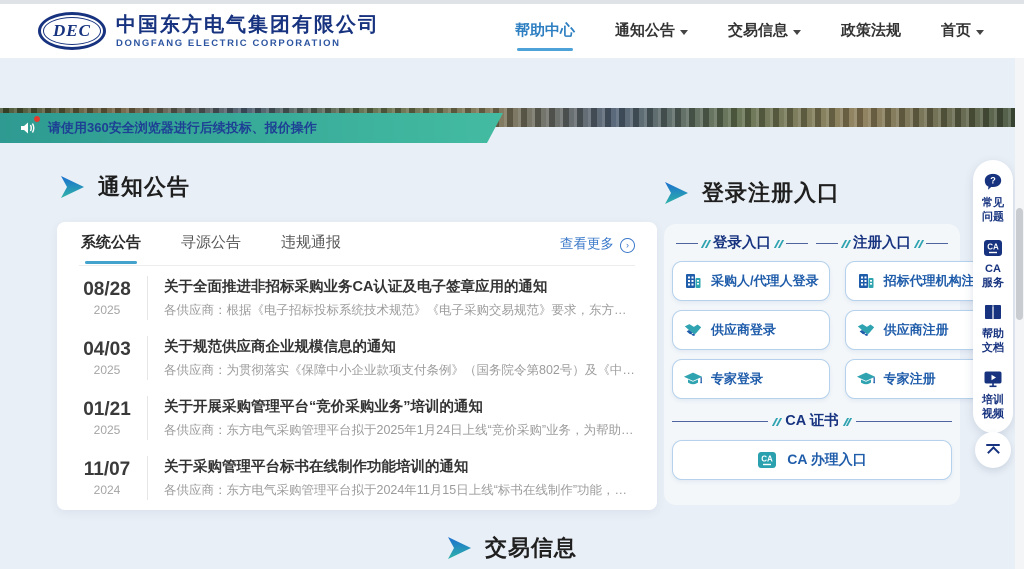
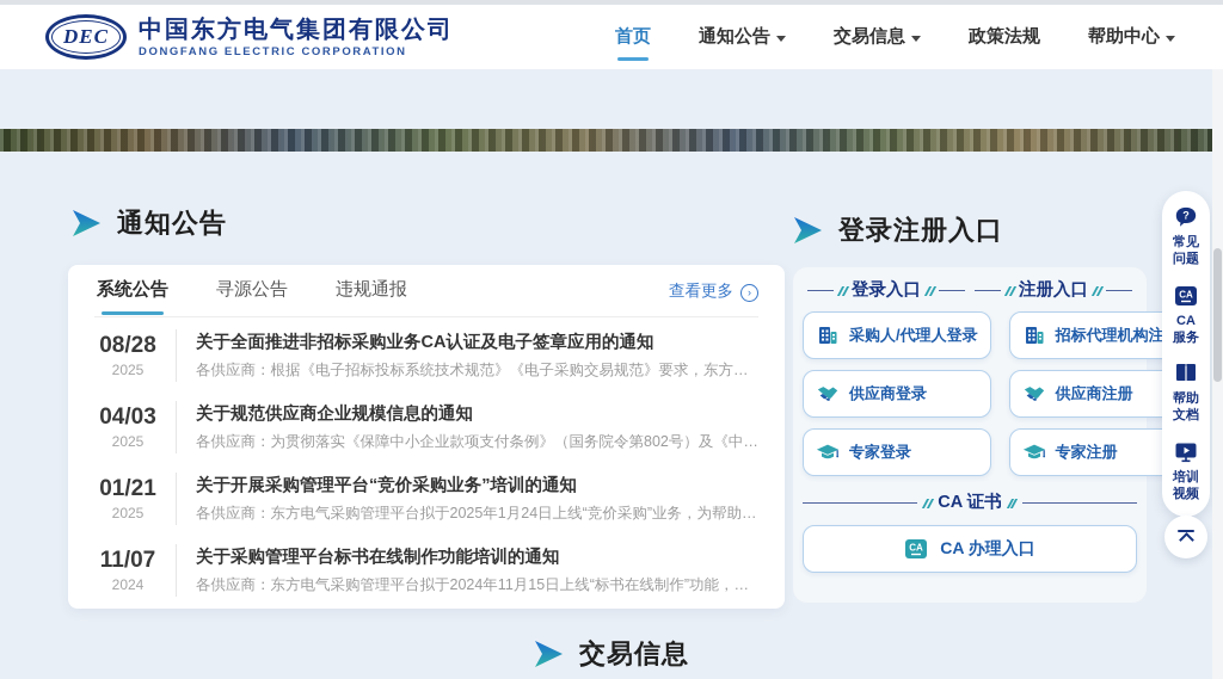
  DEC
  中国东方电气集团有限公司
  DONGFANG ELECTRIC CORPORATION
- 帮助中心
+ 首页
  通知公告
  交易信息
  政策法规
- 首页
+ 帮助中心
- 请使用360安全浏览器进行后续投标、报价操作
  通知公告
  系统公告
  寻源公告
  违规通报
  查看更多
  ›
  08/28
  2025
  关于全面推进非招标采购业务CA认证及电子签章应用的通知
  各供应商：根据《电子招标投标系统技术规范》《电子采购交易规范》要求，东方电气
  04/03
  2025
  关于规范供应商企业规模信息的通知
  各供应商：为贯彻落实《保障中小企业款项支付条例》（国务院令第802号）及《中小
  01/21
  2025
  关于开展采购管理平台“竞价采购业务”培训的通知
  各供应商：东方电气采购管理平台拟于2025年1月24日上线“竞价采购”业务，为帮助各
  11/07
  2024
  关于采购管理平台标书在线制作功能培训的通知
  各供应商：东方电气采购管理平台拟于2024年11月15日上线“标书在线制作”功能，为帮
  登录注册入口
  登录入口
  注册入口
  采购人/代理人登录
  招标代理机构注
  供应商登录
  供应商注册
  专家登录
  专家注册
  CA 证书
  CA
  CA 办理入口
  ?
  常见
  问题
  CA
  CA
  服务
  帮助
  文档
  培训
  视频
  交易信息
